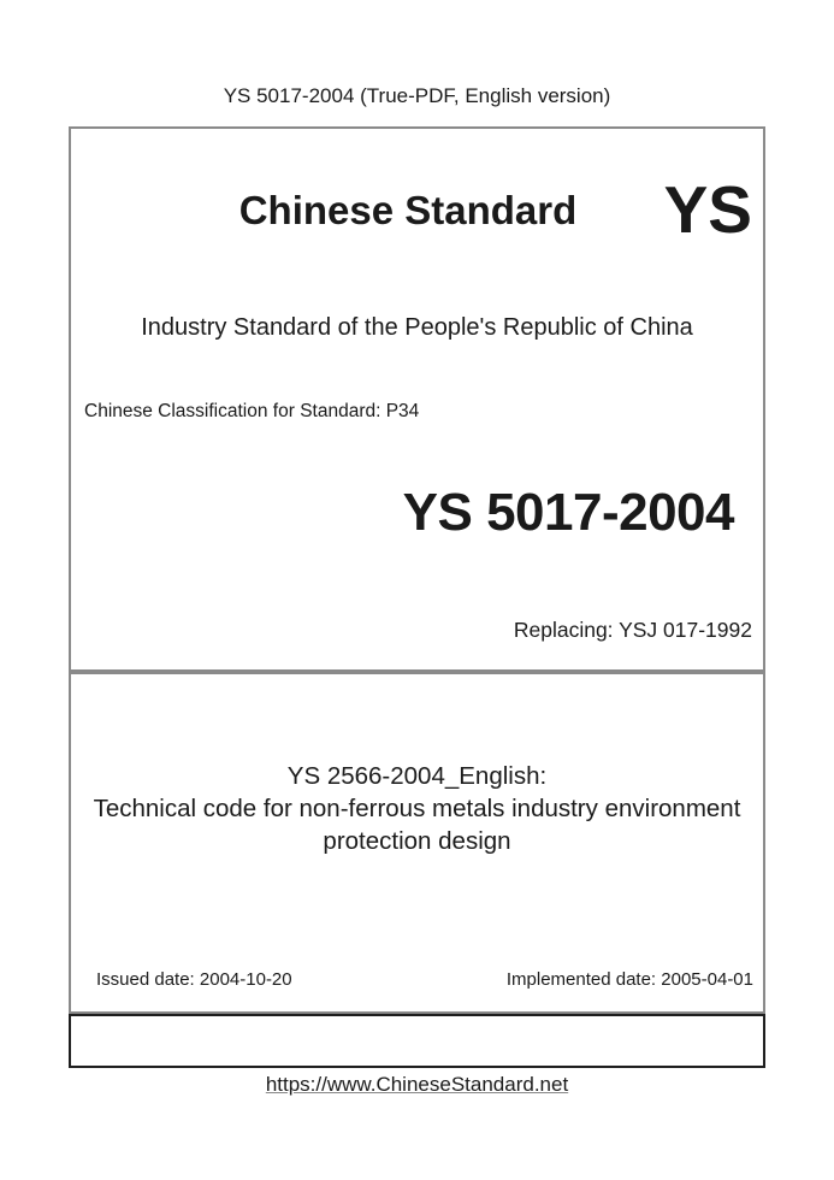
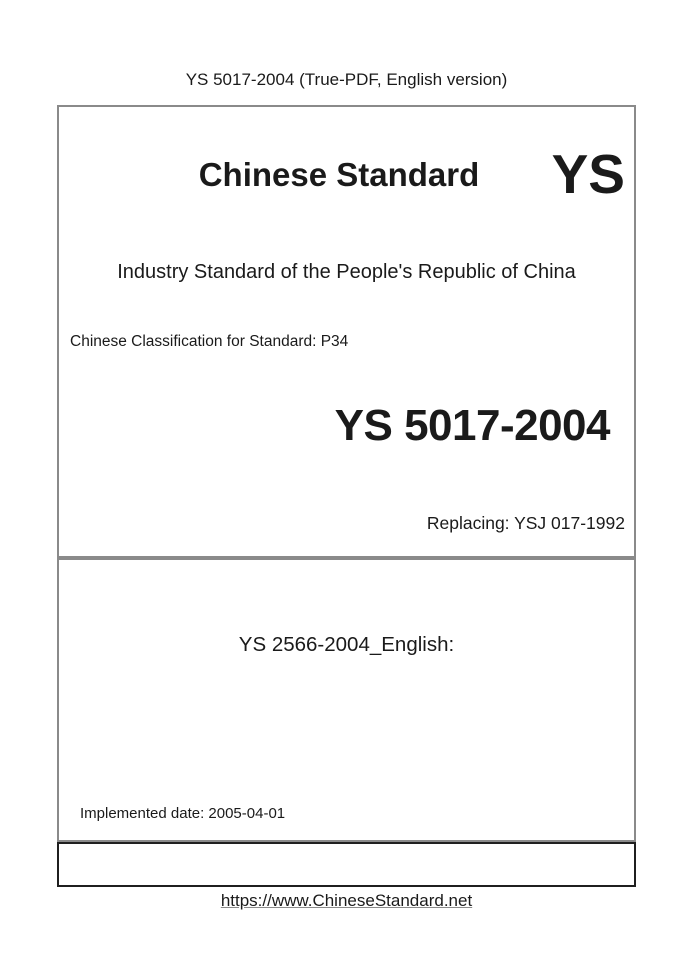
  YS 5017-2004 (True-PDF, English version)
  Chinese Standard
  YS
  Industry Standard of the People's Republic of China
  Chinese Classification for Standard: P34
  YS 5017-2004
  Replacing: YSJ 017-1992
  YS 2566-2004_English:
- Technical code for non-ferrous metals industry environment
- protection design
- Issued date: 2004-10-20
  Implemented date: 2005-04-01
  https://www.ChineseStandard.net
